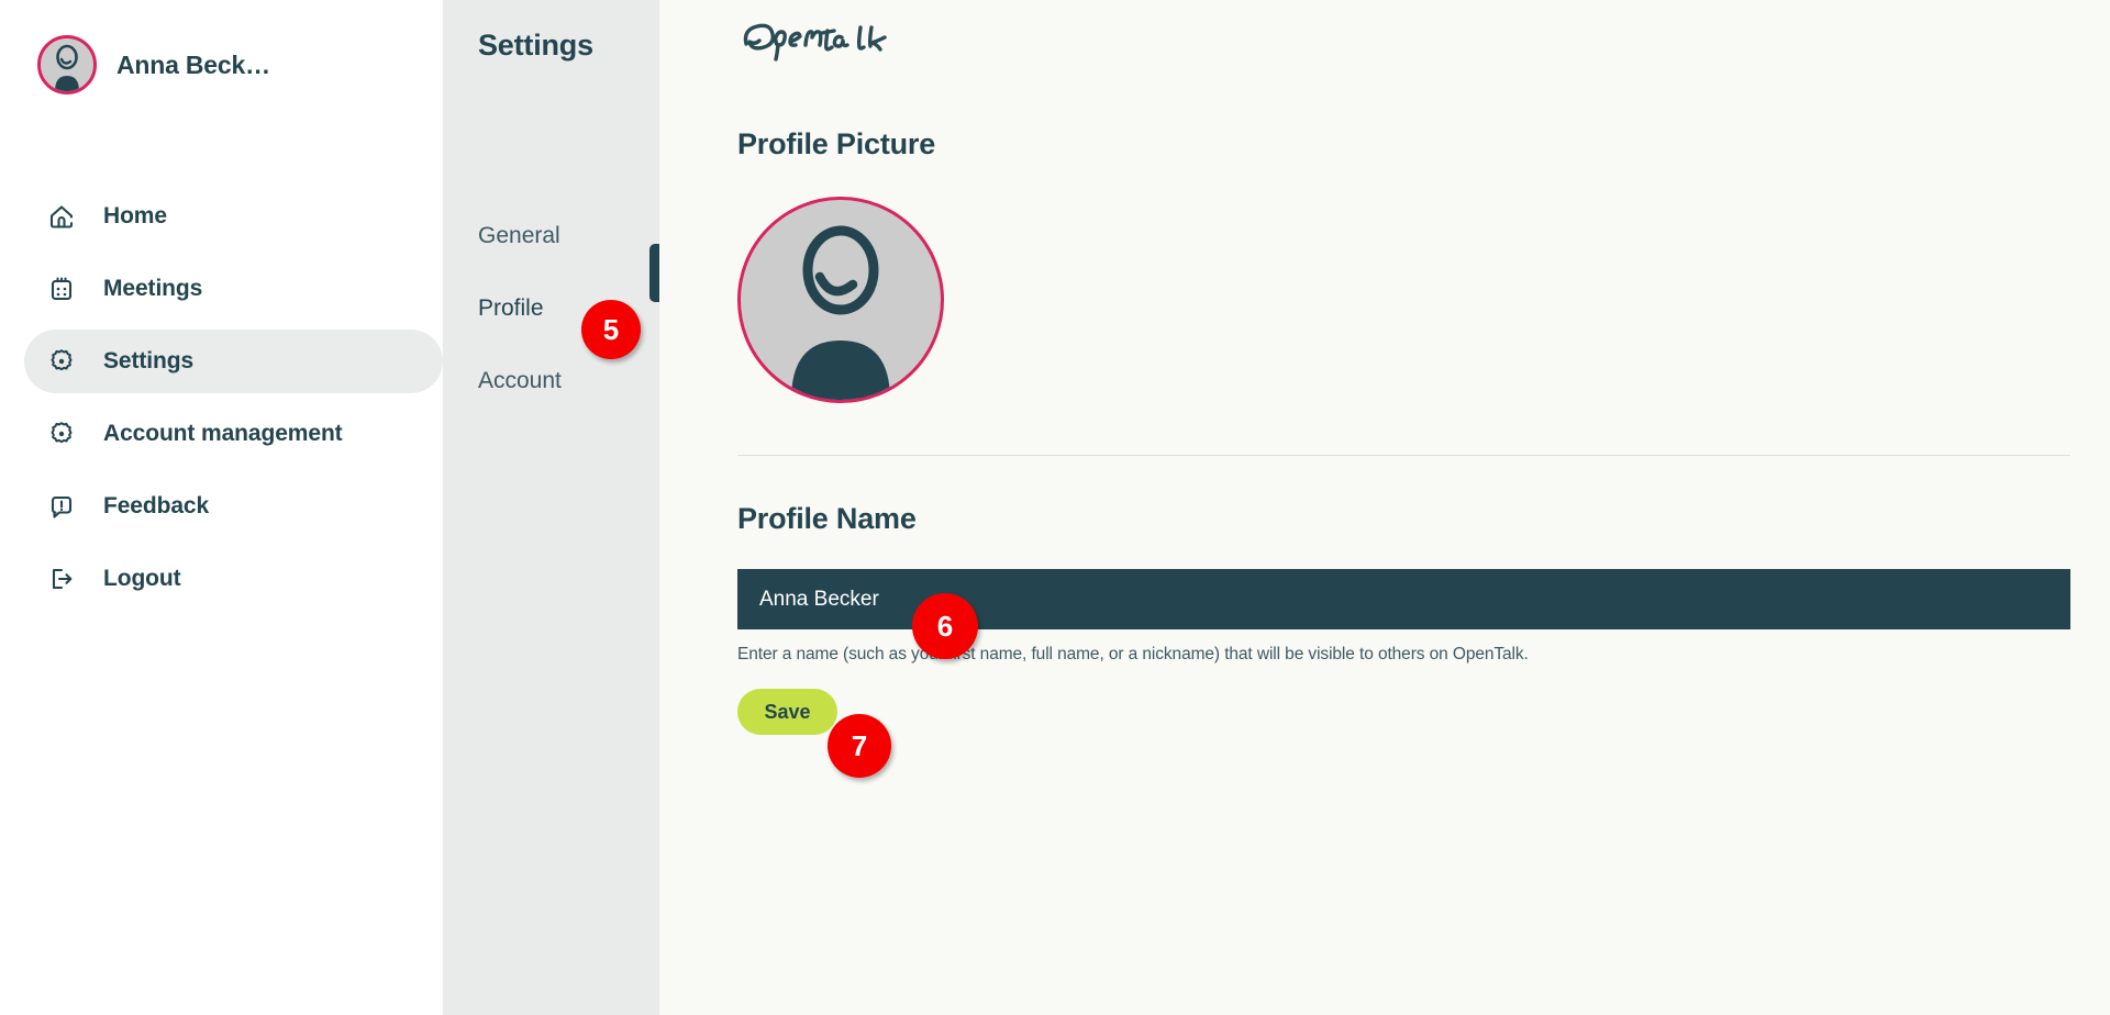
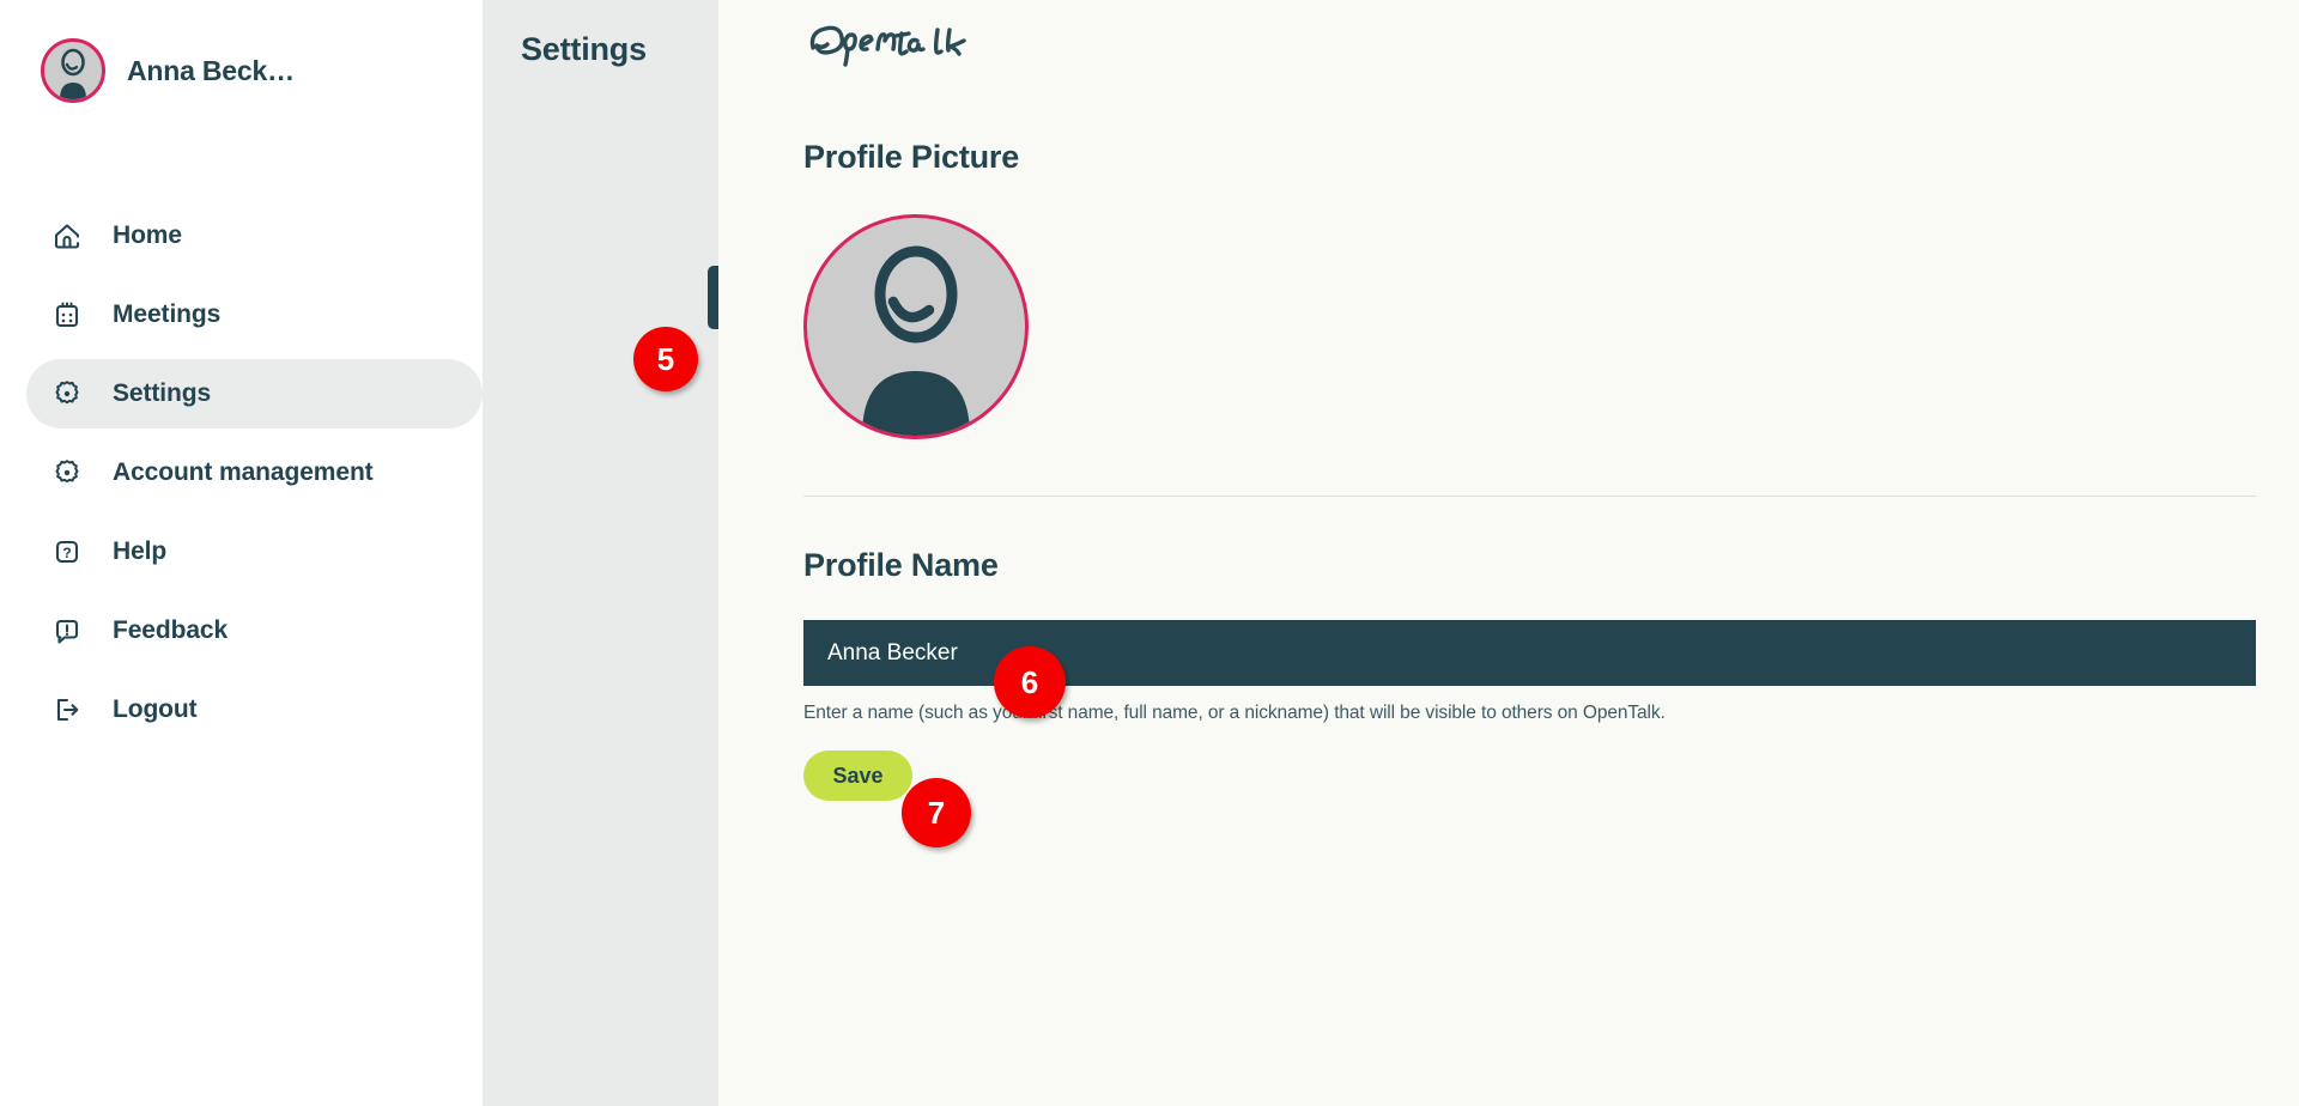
  Anna Beck…
  Home
  Meetings
  Settings
  Account management
+ ?
+ Help
  Feedback
  Logout
  Settings
- General
- Profile
- Account
  Profile Picture
  Profile Name
  Anna Becker
  Enter a name (such as yost name, full name, or a nickname) that will be visible to others on OpenTalk.
  Save
  5
  6
  7
